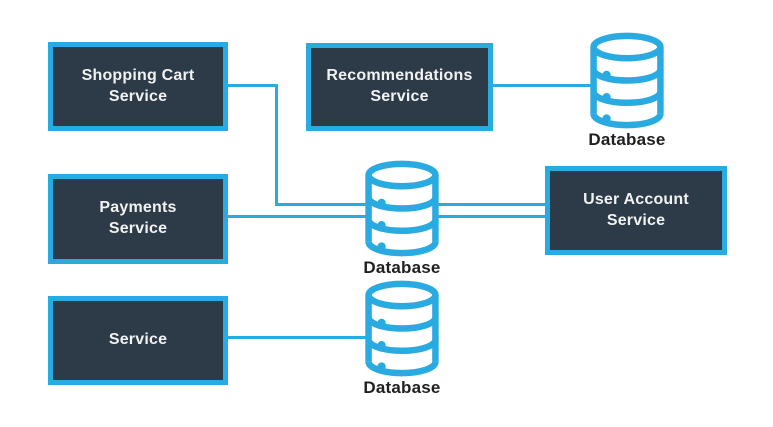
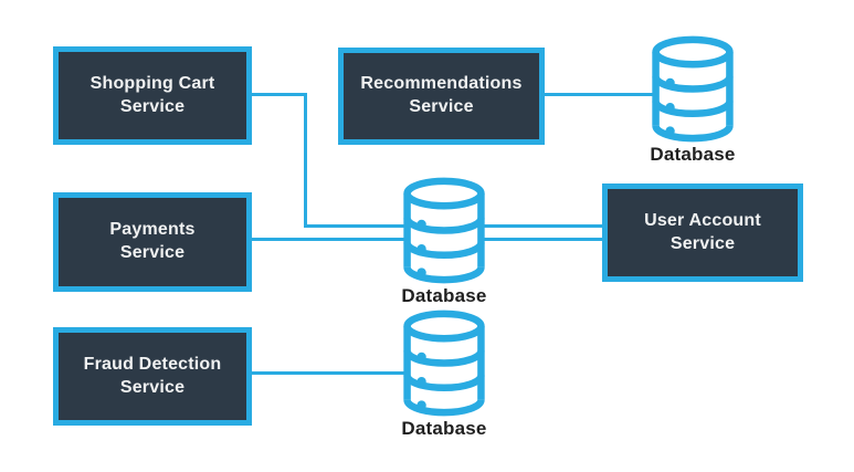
  Database
  Database
  Database
  Shopping Cart
  Service
  Recommendations
  Service
  Payments
  Service
  User Account
  Service
+ Fraud Detection
  Service
